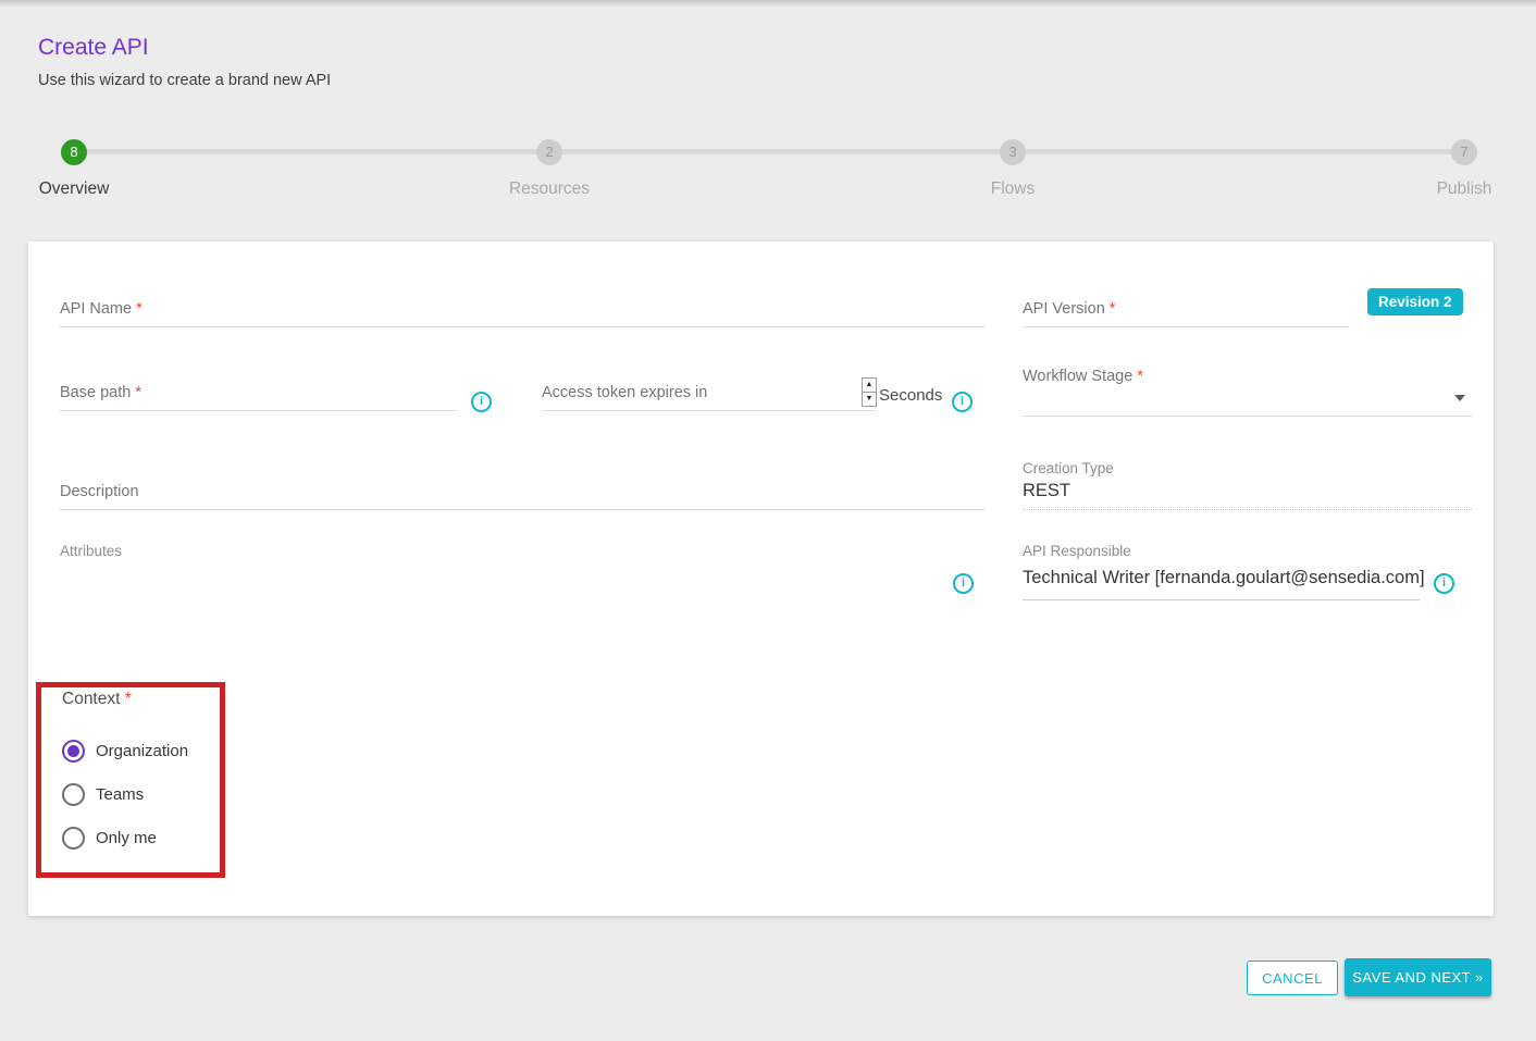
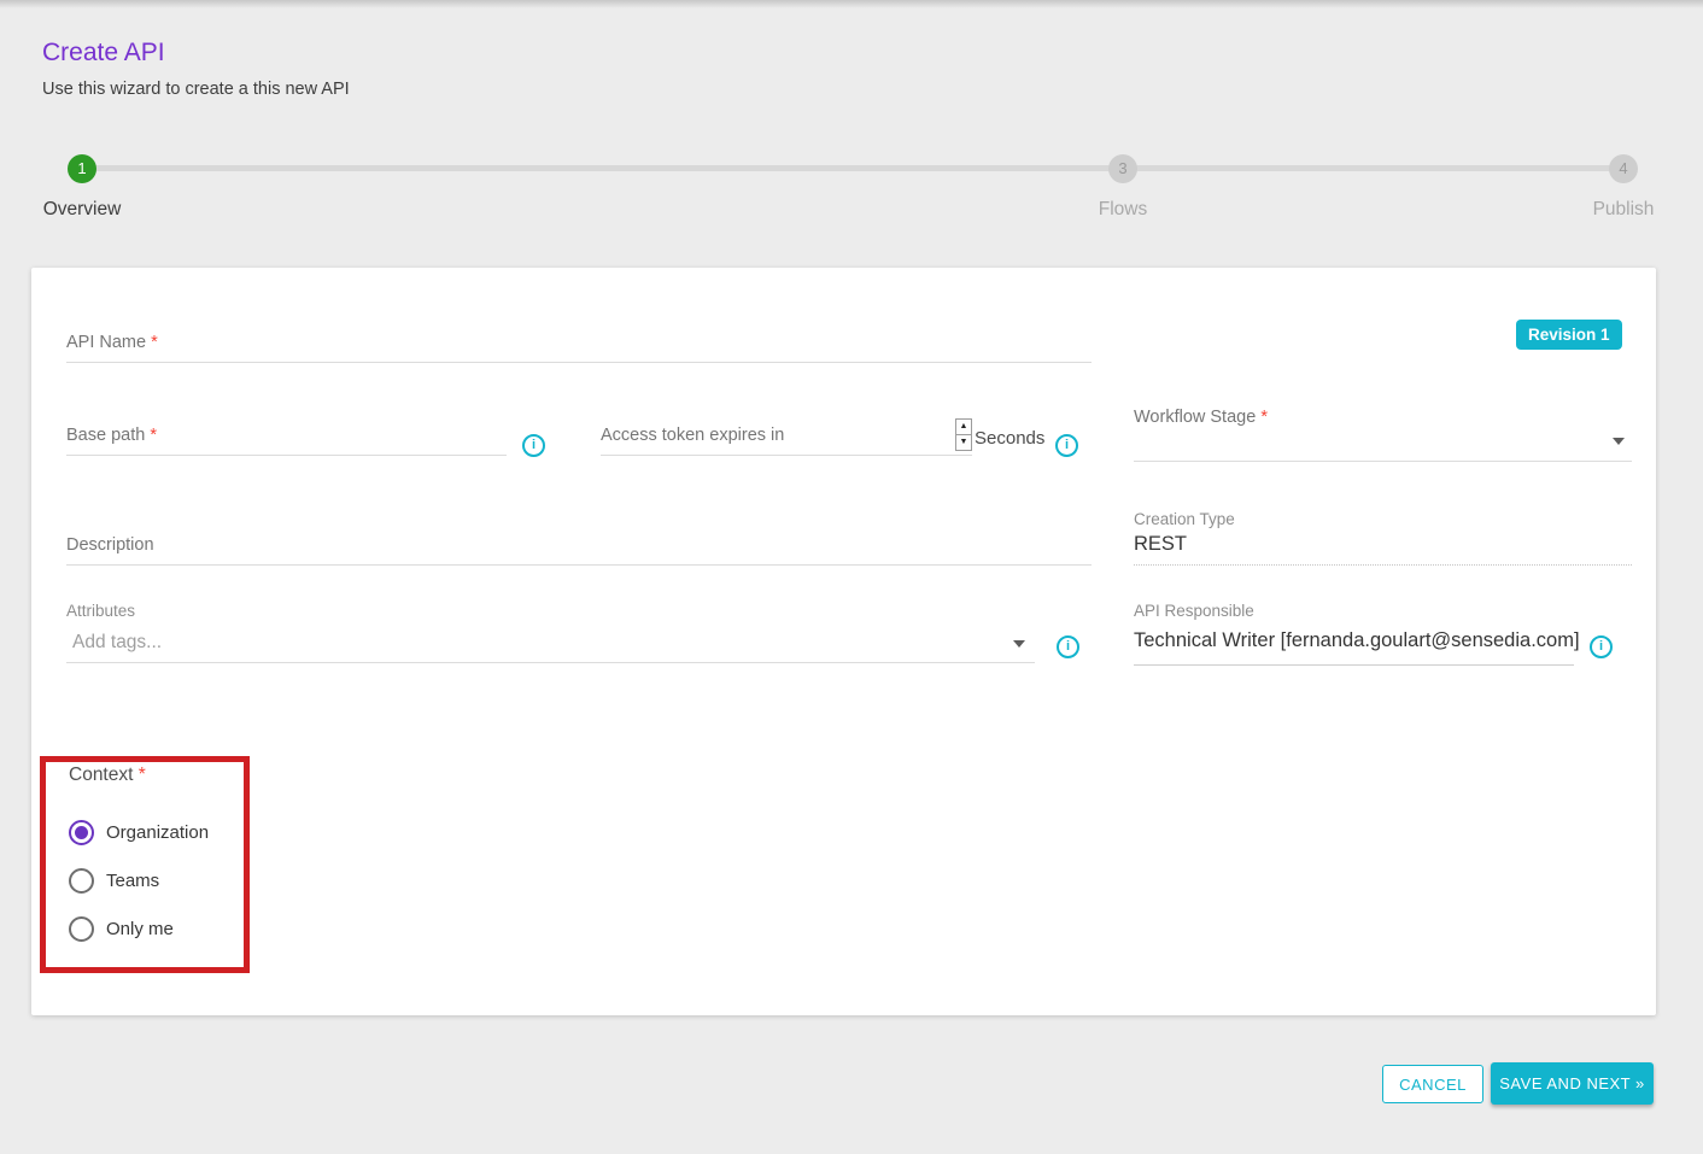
  Create API
- Use this wizard to create a brand new API
+ Use this wizard to create a this new API
- 8
+ 1
  Overview
- 2
- Resources
  3
  Flows
- 7
+ 4
  Publish
  API Name *
- API Version *
- Revision 2
+ Revision 1
  Base path *
  i
  Access token expires in
  Seconds
  i
  Workflow Stage *
  Description
  Creation Type
  REST
  Attributes
+ Add tags...
  i
  API Responsible
  Technical Writer [fernanda.goulart@sensedia.com]
  i
  Context *
  Organization
  Teams
  Only me
  CANCEL
  SAVE AND NEXT »
